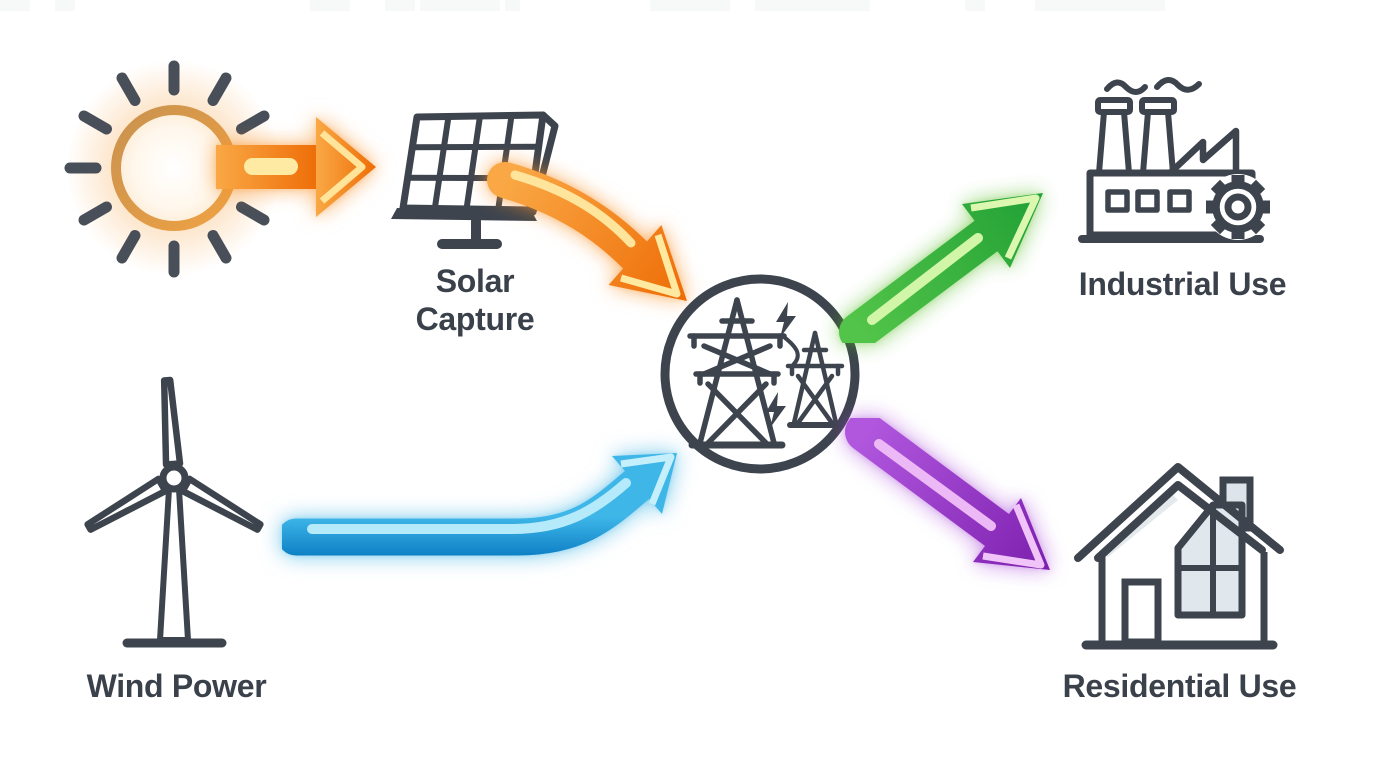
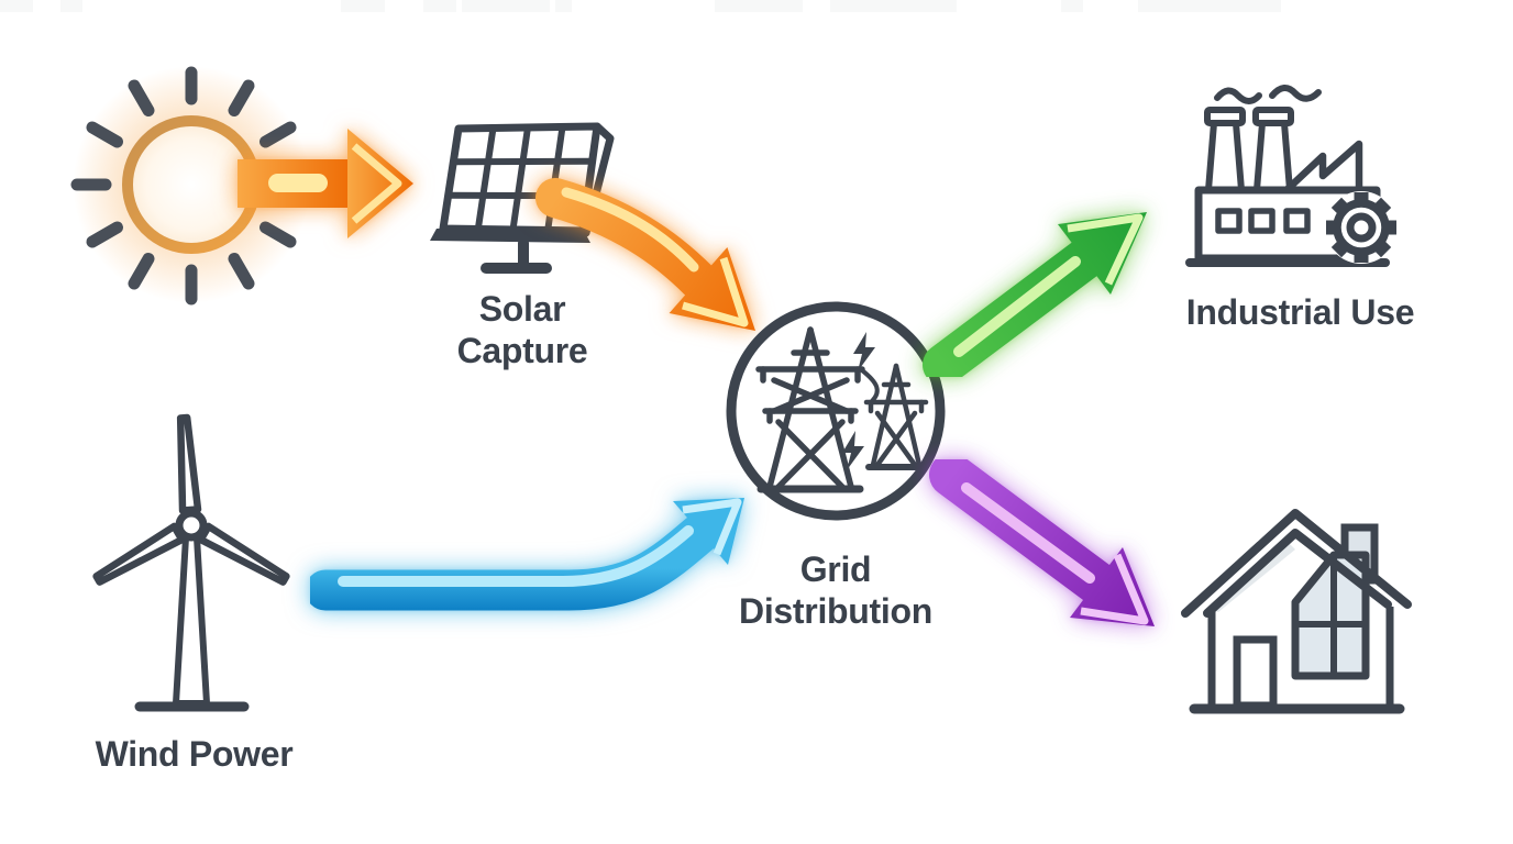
  Solar
  Capture
+ Grid
+ Distribution
  Wind Power
  Industrial Use
- Residential Use
